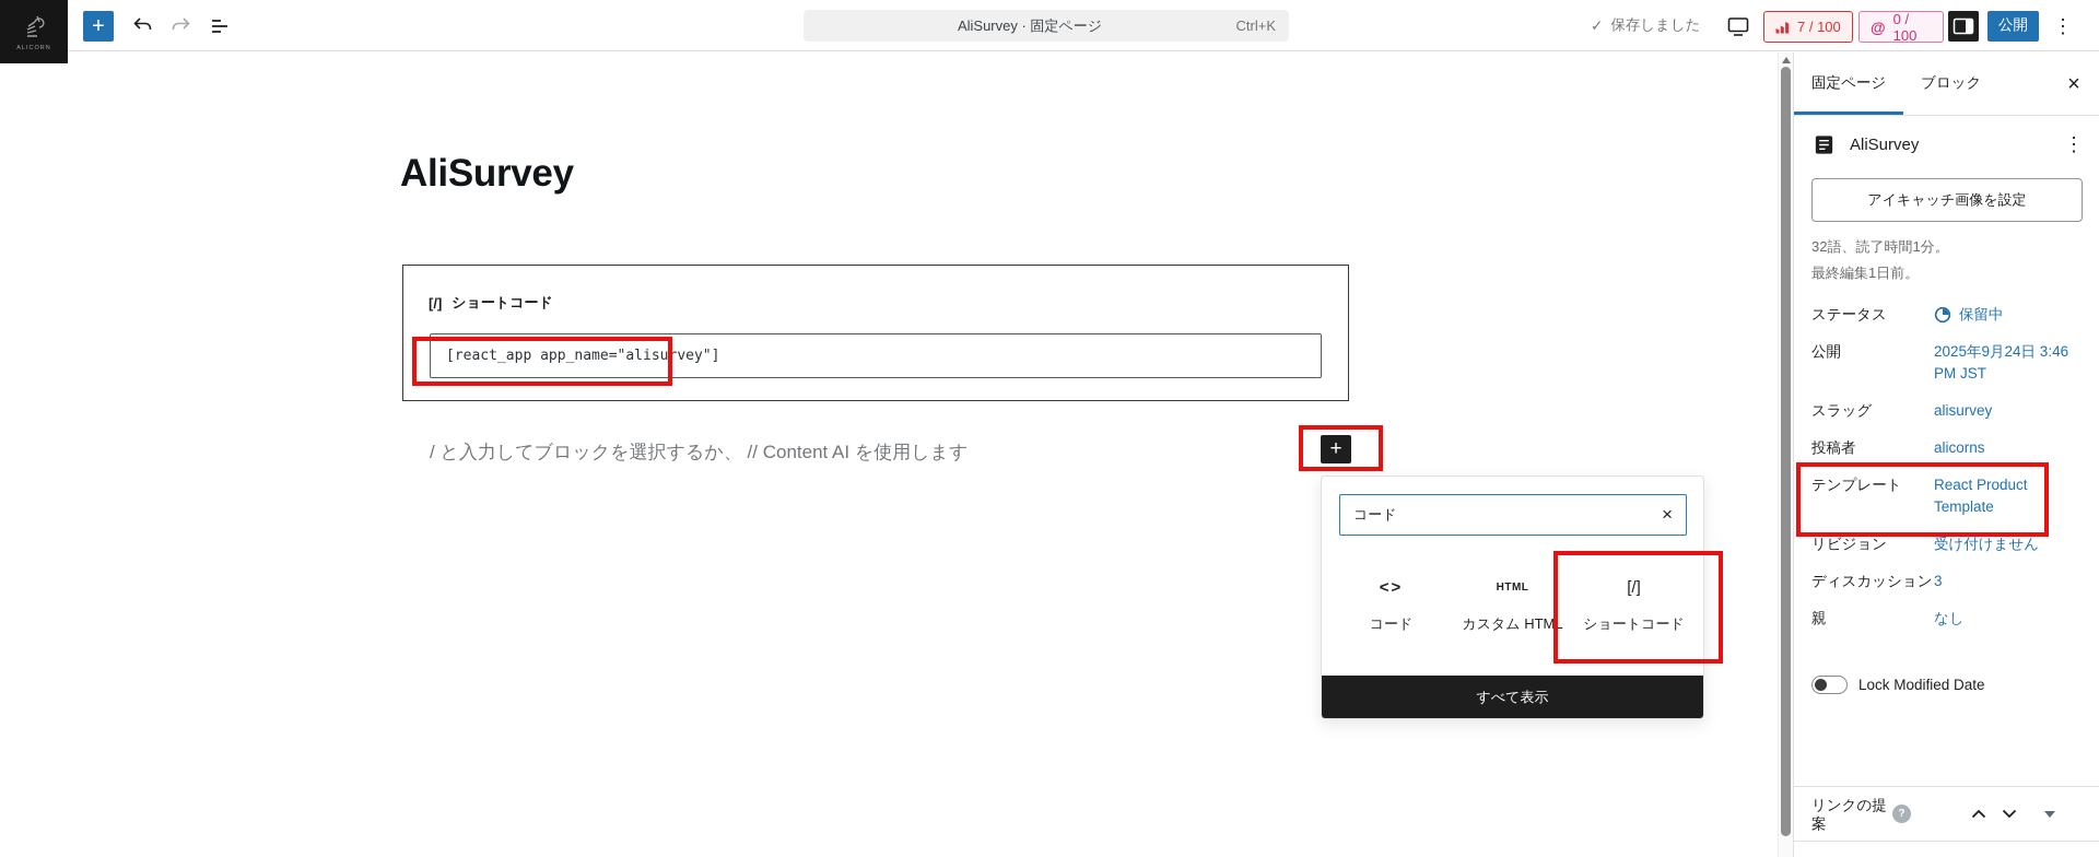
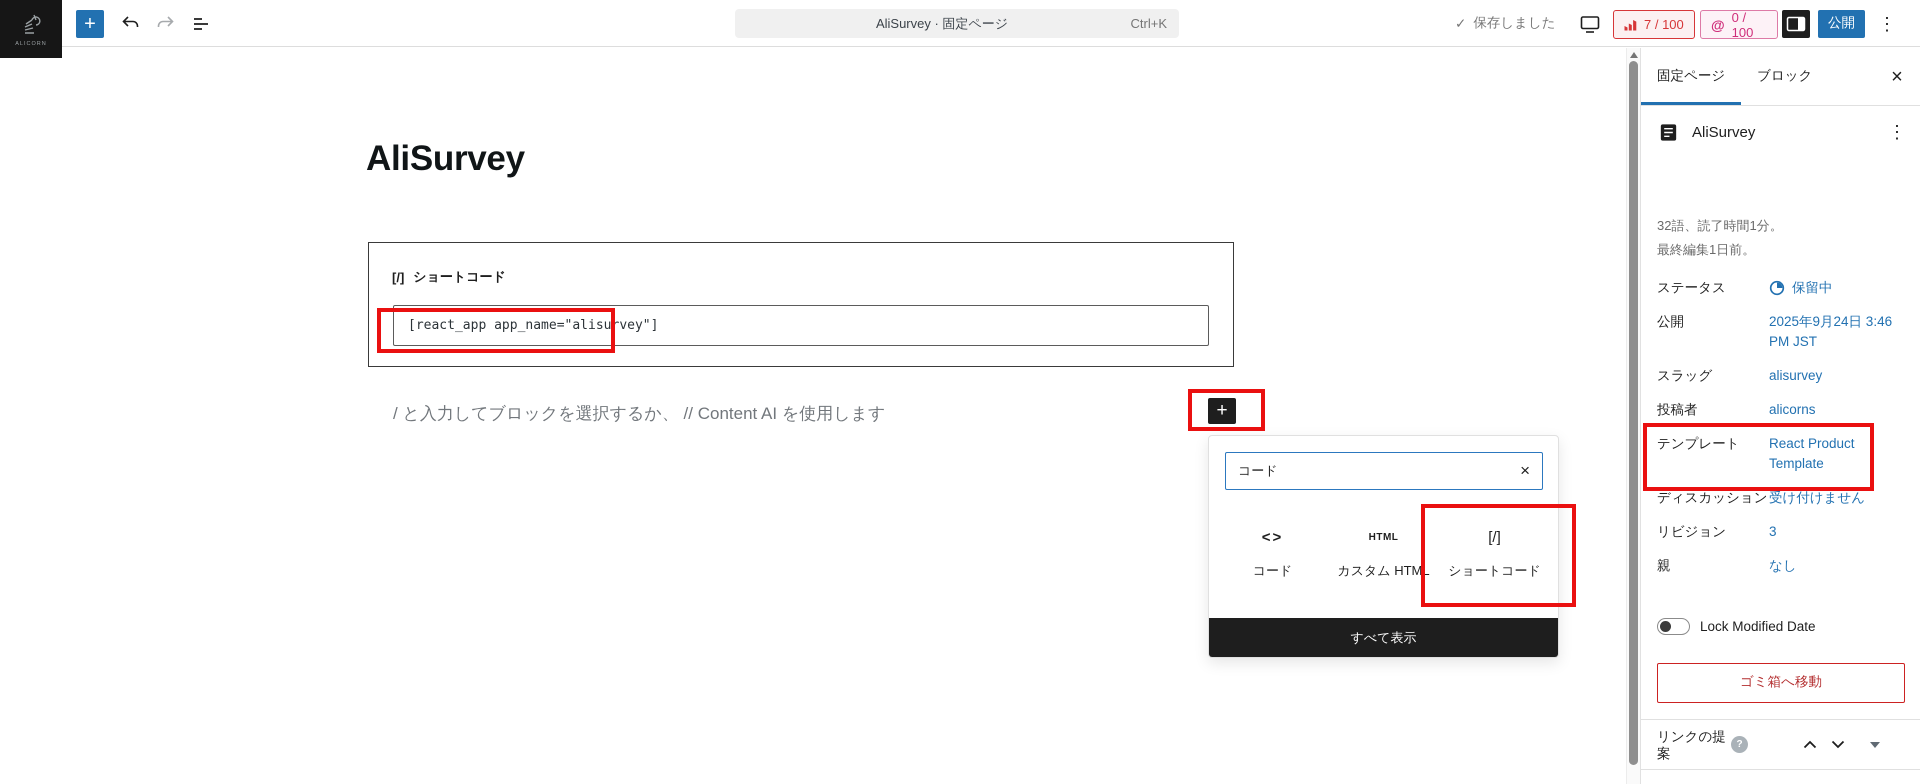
  AliSurvey · 固定ページ
  Ctrl+K
  +
  ✓
  保存しました
  7 / 100
  @
  0 / 100
  公開
  ⋮
  AliSurvey
  [/]
  ショートコード
  [react_app app_name="alisurvey"]
  / と入力してブロックを選択するか、 // Content AI を使用します
  +
  コード
  ×
  <>
  コード
  HTML
  カスタム HTML
  [/]
  ショートコード
  すべて表示
  固定ページ
  ブロック
  ×
  AliSurvey
  ⋮
- アイキャッチ画像を設定
  32語、読了時間1分。
  最終編集1日前。
  ステータス
  保留中
  公開
  2025年9月24日 3:46 PM JST
  スラッグ
  alisurvey
  投稿者
  alicorns
  テンプレート
  React Product Template
- リビジョン
+ ディスカッション
  受け付けません
- ディスカッション
+ リビジョン
  3
  親
  なし
  Lock Modified Date
+ ゴミ箱へ移動
  リンクの提案
  ?
